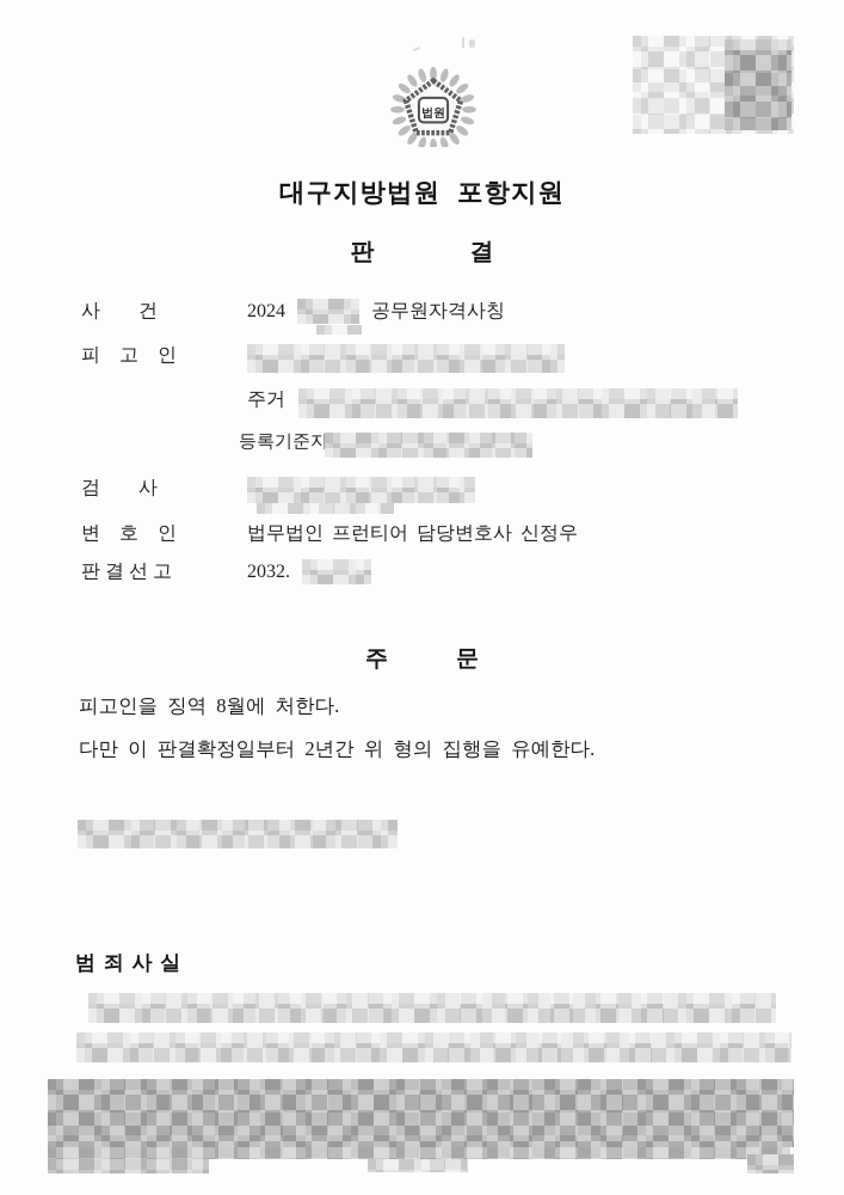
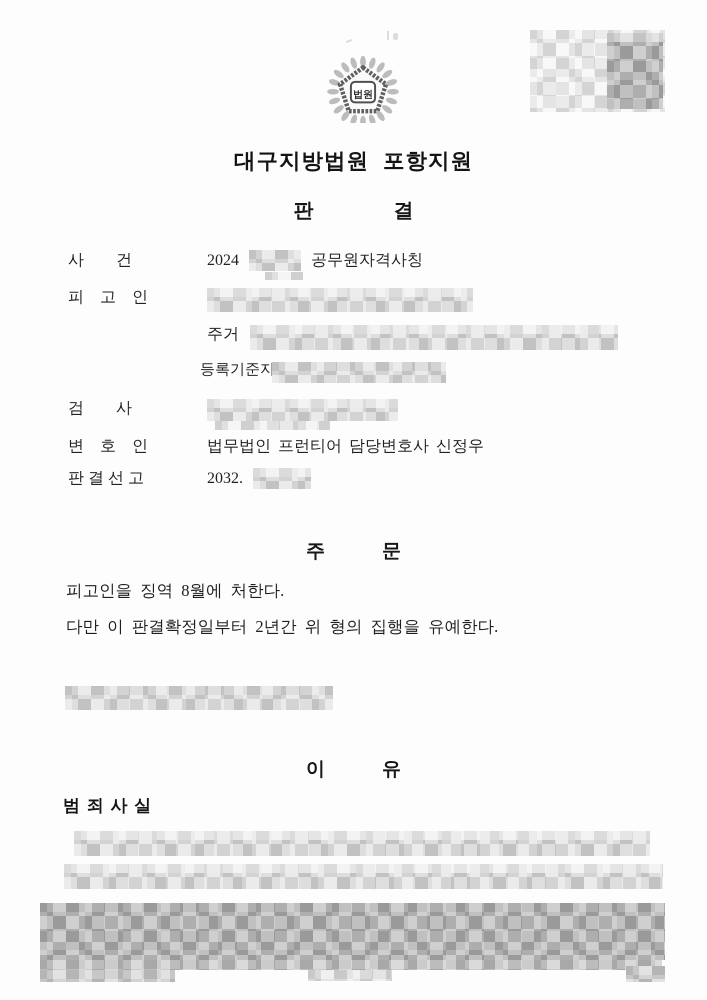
  법원
  대구지방법원 포항지원
  판 결
  사 건
  2024
  공무원자격사칭
  피 고 인
  주거
  등록기준지
  검 사
  변 호 인
  법무법인 프런티어 담당변호사 신정우
  판 결 선 고
  2032.
  주 문
  피고인을 징역 8월에 처한다.
  다만 이 판결확정일부터 2년간 위 형의 집행을 유예한다.
+ 이 유
  범 죄 사 실
